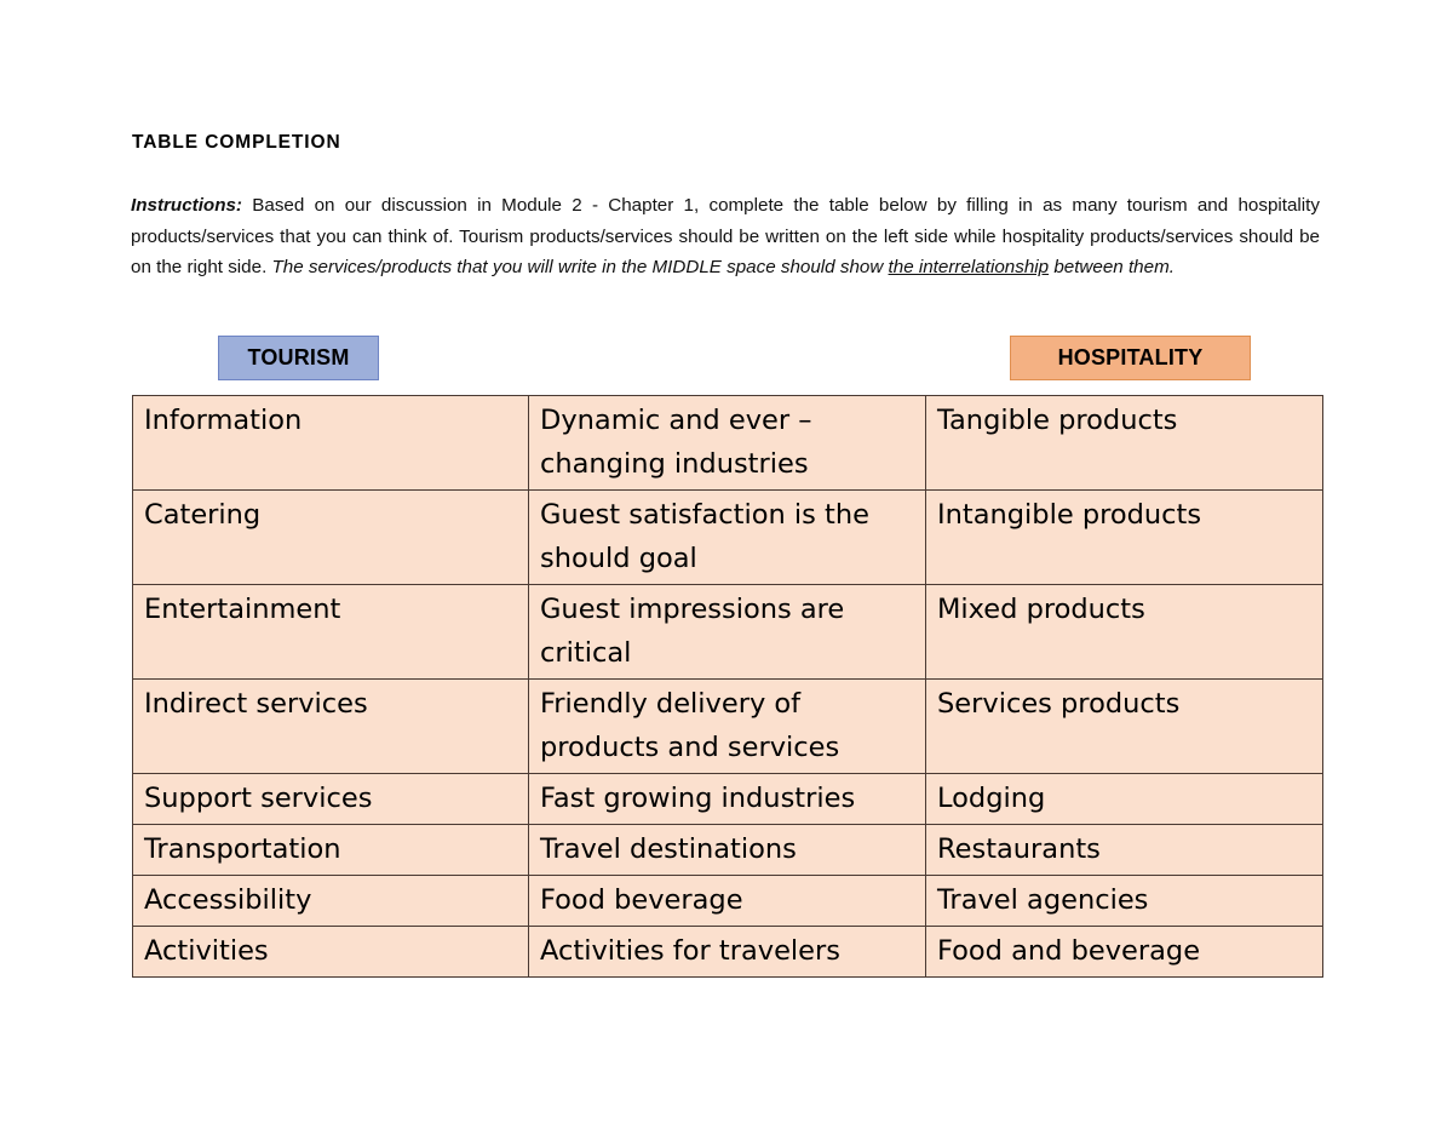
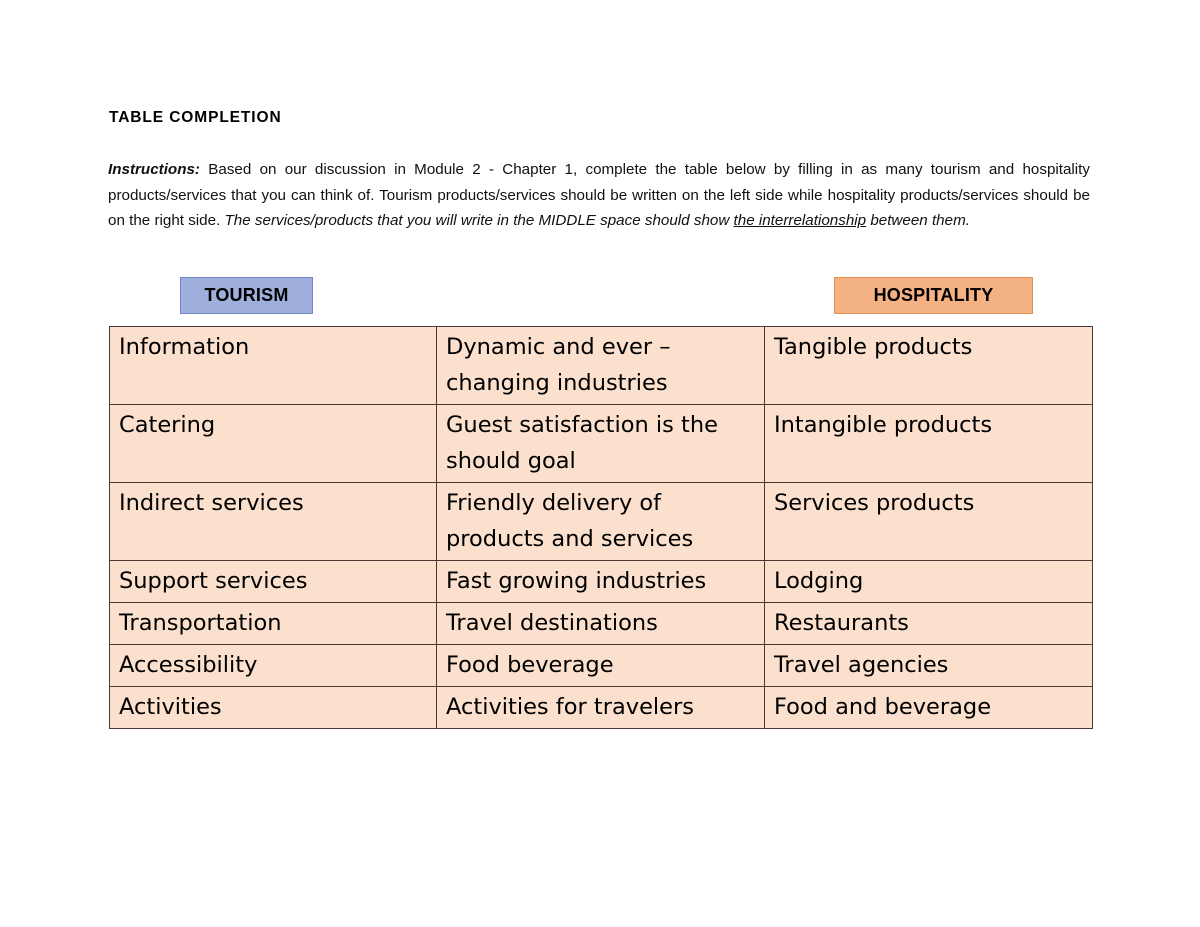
  TABLE COMPLETION
  Instructions: Based on our discussion in Module 2 - Chapter 1, complete the table below by filling in as many tourism and hospitality products/services that you can think of. Tourism products/services should be written on the left side while hospitality products/services should be on the right side. The services/products that you will write in the MIDDLE space should show the interrelationship between them.
  TOURISM
  HOSPITALITY
  Information	Dynamic and ever – changing industries	Tangible products
  Catering	Guest satisfaction is the should goal	Intangible products
- Entertainment	Guest impressions are critical	Mixed products
  Indirect services	Friendly delivery of products and services	Services products
  Support services	Fast growing industries	Lodging
  Transportation	Travel destinations	Restaurants
  Accessibility	Food beverage	Travel agencies
  Activities	Activities for travelers	Food and beverage
